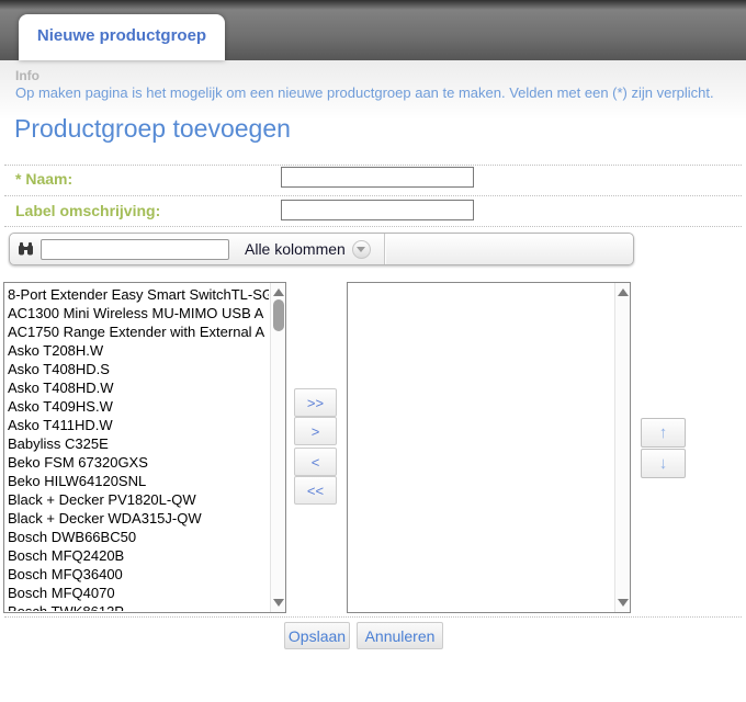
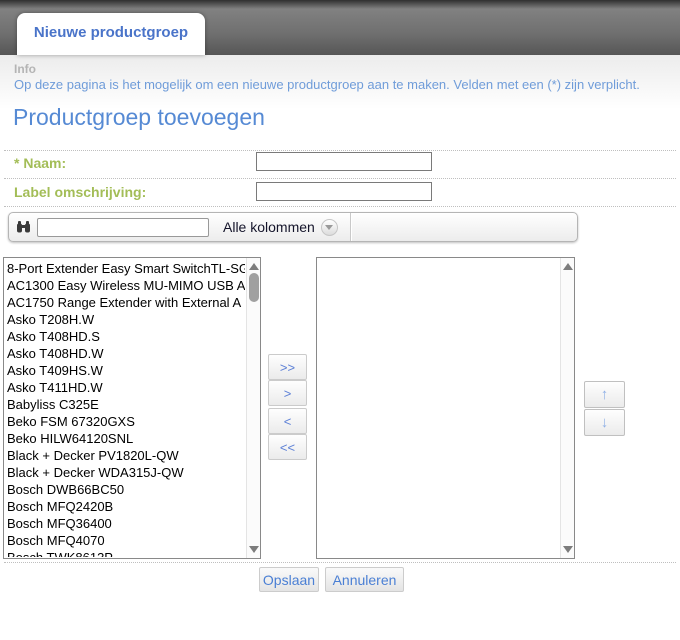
  Nieuwe productgroep
  Info
- Op maken pagina is het mogelijk om een nieuwe productgroep aan te maken. Velden met een (*) zijn verplicht.
+ Op deze pagina is het mogelijk om een nieuwe productgroep aan te maken. Velden met een (*) zijn verplicht.
  Productgroep toevoegen
  * Naam:
  Label omschrijving:
  Alle kolommen
  8-Port Extender Easy Smart SwitchTL-SG
- AC1300 Mini Wireless MU-MIMO USB A
+ AC1300 Easy Wireless MU-MIMO USB A
  AC1750 Range Extender with External A
  Asko T208H.W
  Asko T408HD.S
  Asko T408HD.W
  Asko T409HS.W
  Asko T411HD.W
  Babyliss C325E
  Beko FSM 67320GXS
  Beko HILW64120SNL
  Black + Decker PV1820L-QW
  Black + Decker WDA315J-QW
  Bosch DWB66BC50
  Bosch MFQ2420B
  Bosch MFQ36400
  Bosch MFQ4070
  >>
  >
  <
  <<
  ↑
  ↓
  Opslaan
  Annuleren
